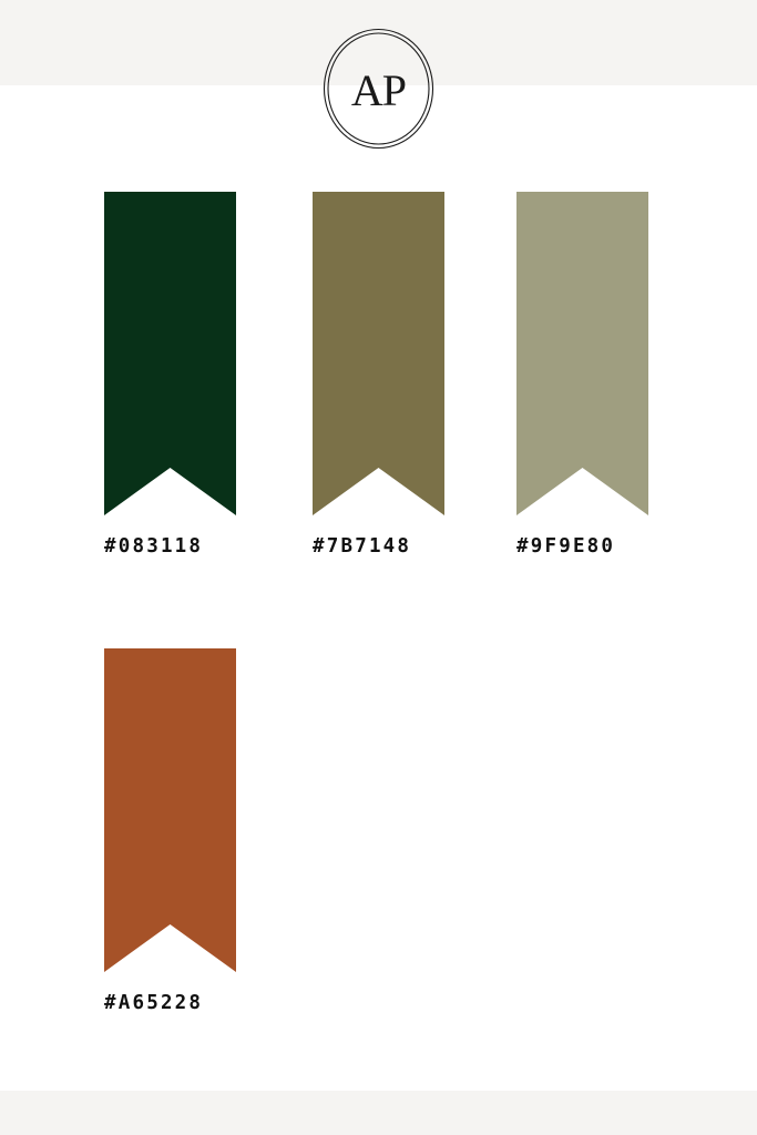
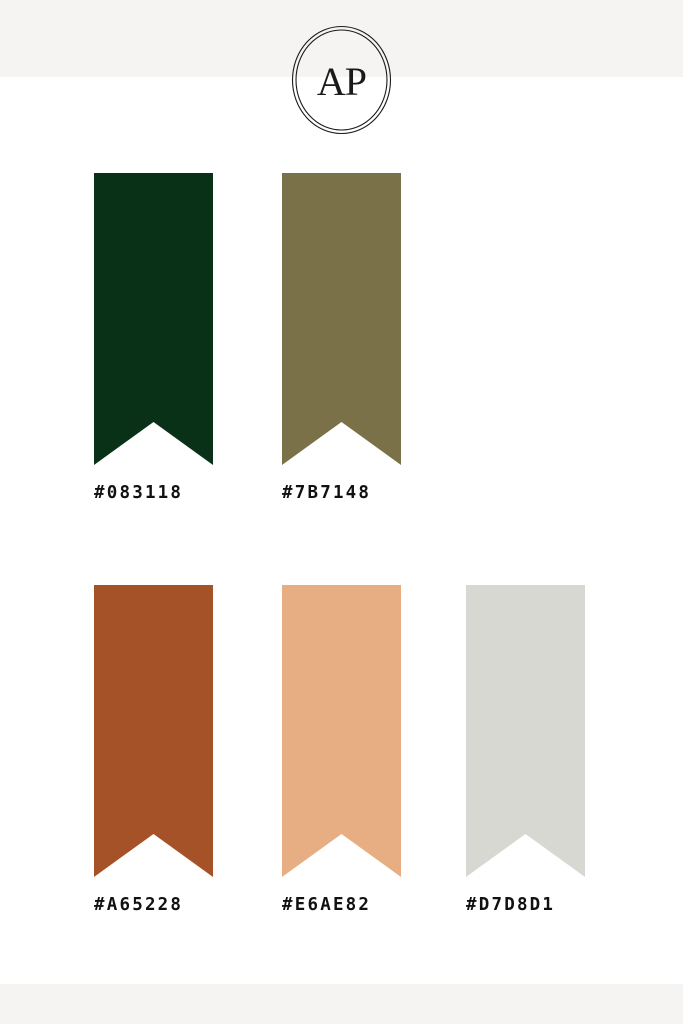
  AP
  #083118
  #7B7148
- #9F9E80
  #A65228
+ #E6AE82
+ #D7D8D1
